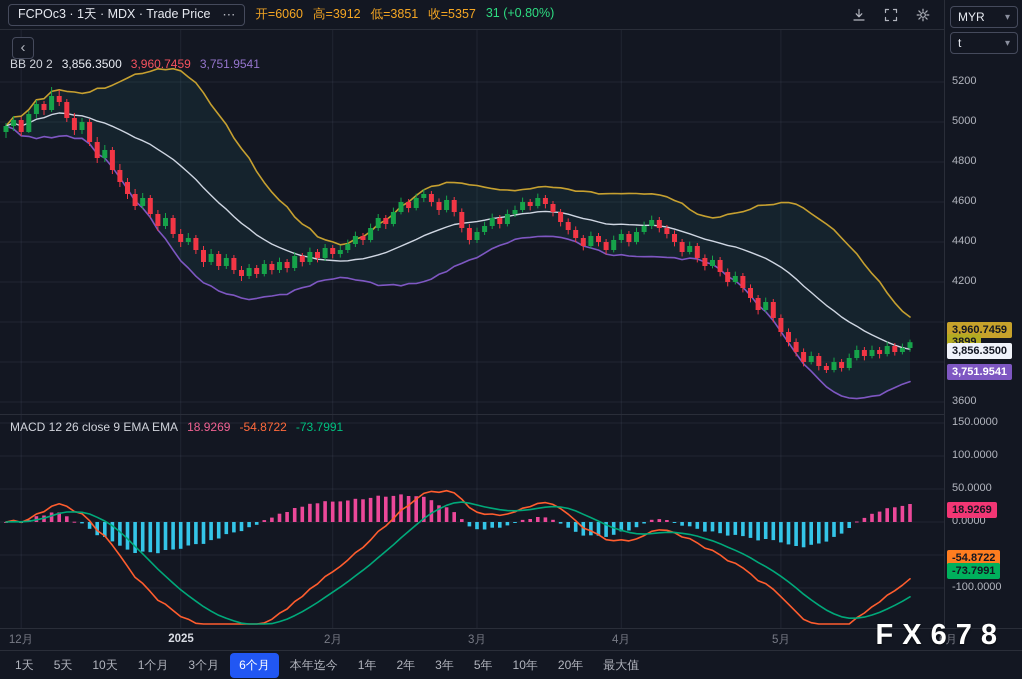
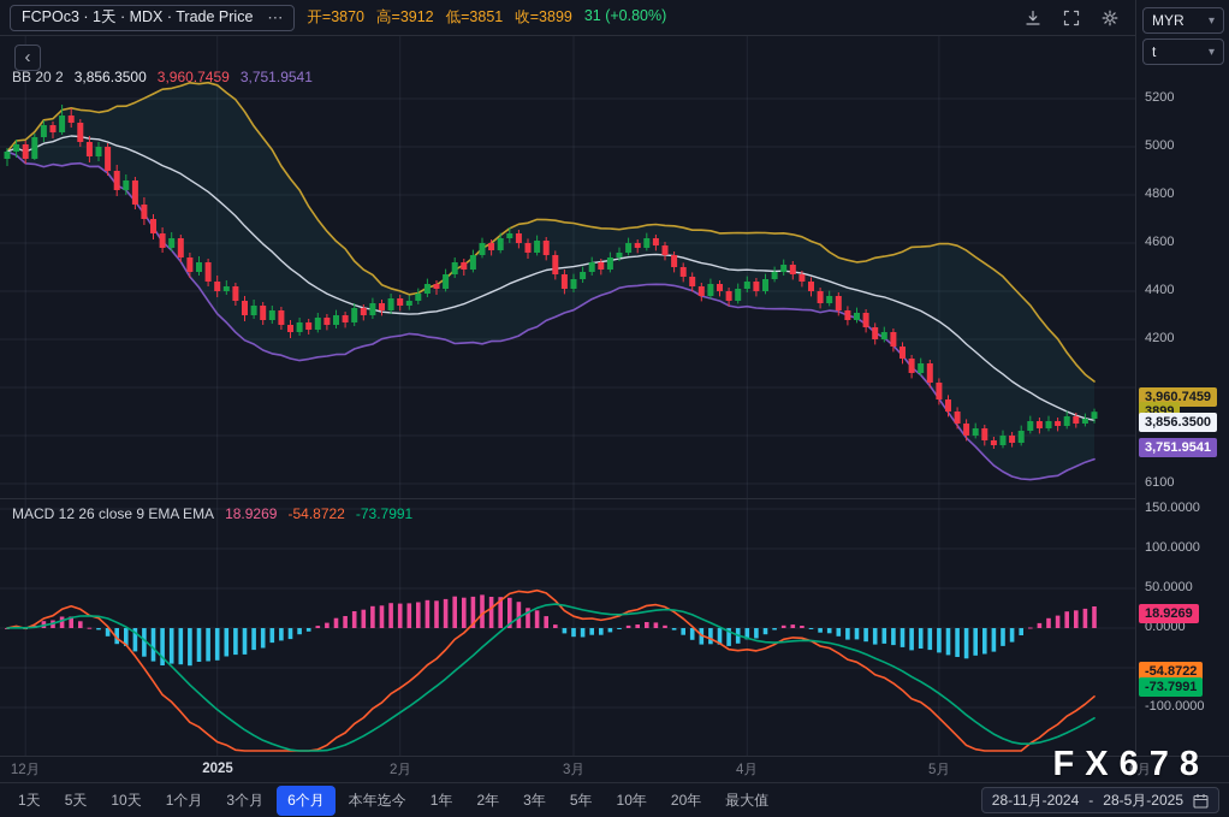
  FCPOc3 · 1天 · MDX · Trade Price
  ⋯
- 开=6060
+ 开=3870
  高=3912
  低=3851
- 收=5357
+ 收=3899
  31 (+0.80%)
  ‹
  BB 20 2
  3,856.3500
  3,960.7459
  3,751.9541
  MACD 12 26 close 9 EMA EMA
  18.9269
  -54.8722
  -73.7991
  MYR
  ▾
  t
  ▾
  5200
  5000
  4800
  4600
  4400
  4200
- 3600
+ 6100
  150.0000
  100.0000
  50.0000
  0.0000
  -100.0000
  3,960.7459
  3,856.3500
  3,751.9541
  18.9269
  -54.8722
  -73.7991
  12月
  2025
  2月
  3月
  4月
  5月
  6月
  FX678
  1天
  5天
  10天
  1个月
  3个月
  6个月
  本年迄今
  1年
  2年
  3年
  5年
  10年
  20年
  最大值
+ 28-11月-2024
+ -
+ 28-5月-2025
